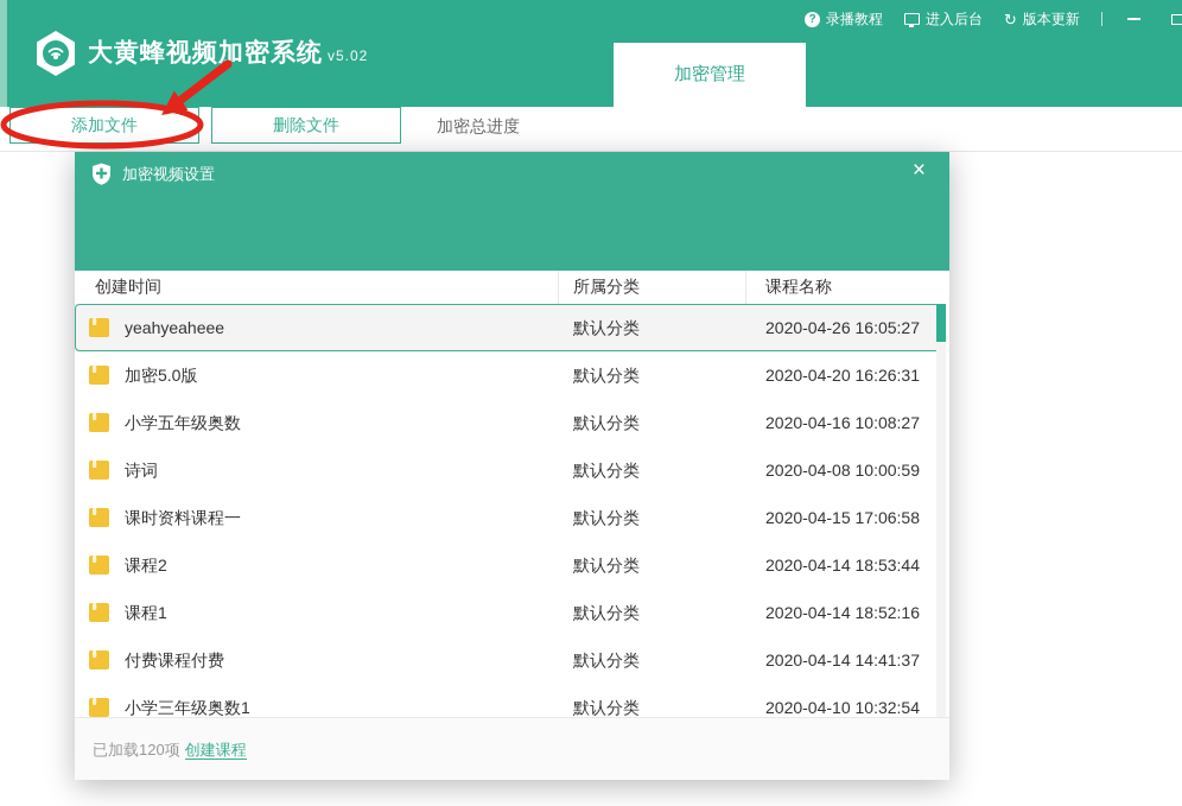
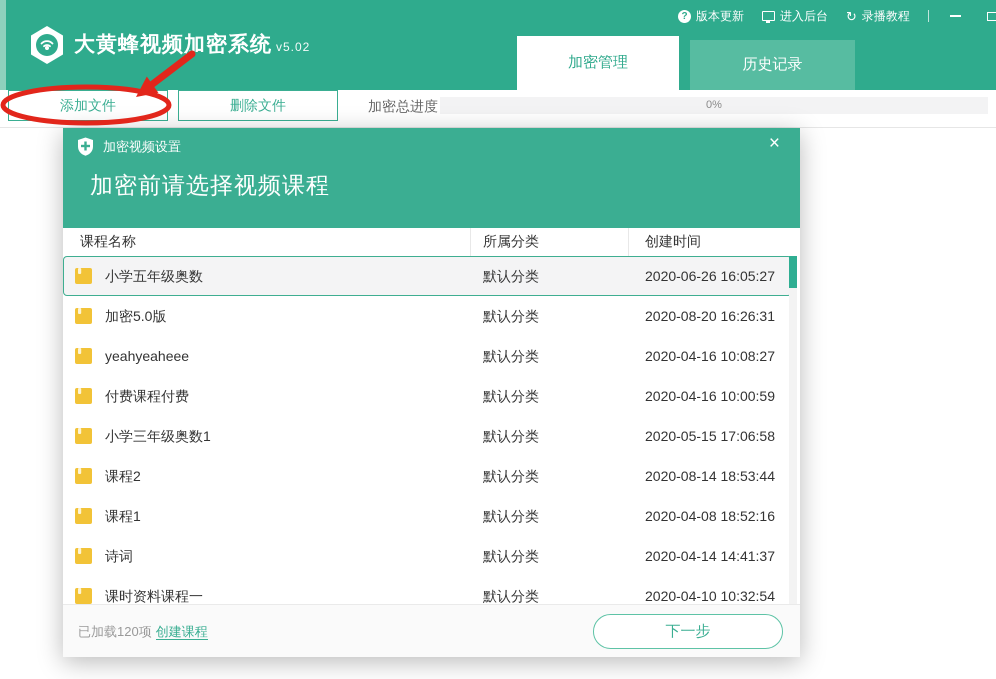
  大黄蜂视频加密系统 v5.02
  ?
- 录播教程
+ 版本更新
  进入后台
  ↻
- 版本更新
+ 录播教程
  加密管理
+ 历史记录
  添加文件
  删除文件
  加密总进度
+ 0%
  加密视频设置
  ×
+ 加密前请选择视频课程
- 创建时间
+ 课程名称
  所属分类
- 课程名称
+ 创建时间
- yeahyeaheee
+ 小学五年级奥数
  默认分类
- 2020-04-26 16:05:27
+ 2020-06-26 16:05:27
  加密5.0版
  默认分类
- 2020-04-20 16:26:31
+ 2020-08-20 16:26:31
- 小学五年级奥数
+ yeahyeaheee
  默认分类
  2020-04-16 10:08:27
- 诗词
+ 付费课程付费
  默认分类
- 2020-04-08 10:00:59
+ 2020-04-16 10:00:59
- 课时资料课程一
+ 小学三年级奥数1
  默认分类
- 2020-04-15 17:06:58
+ 2020-05-15 17:06:58
  课程2
  默认分类
- 2020-04-14 18:53:44
+ 2020-08-14 18:53:44
  课程1
  默认分类
- 2020-04-14 18:52:16
+ 2020-04-08 18:52:16
- 付费课程付费
+ 诗词
  默认分类
  2020-04-14 14:41:37
- 小学三年级奥数1
+ 课时资料课程一
  默认分类
  2020-04-10 10:32:54
  已加载120项 创建课程
+ 下一步
